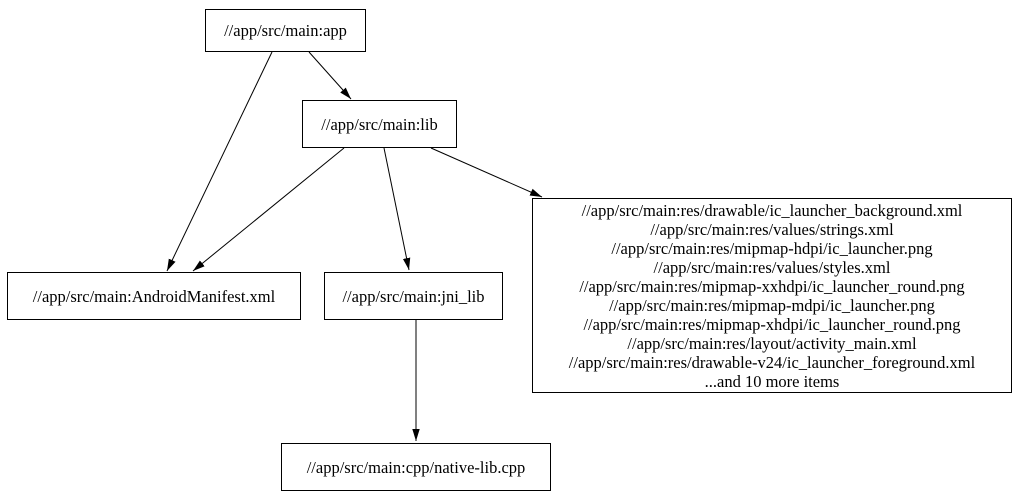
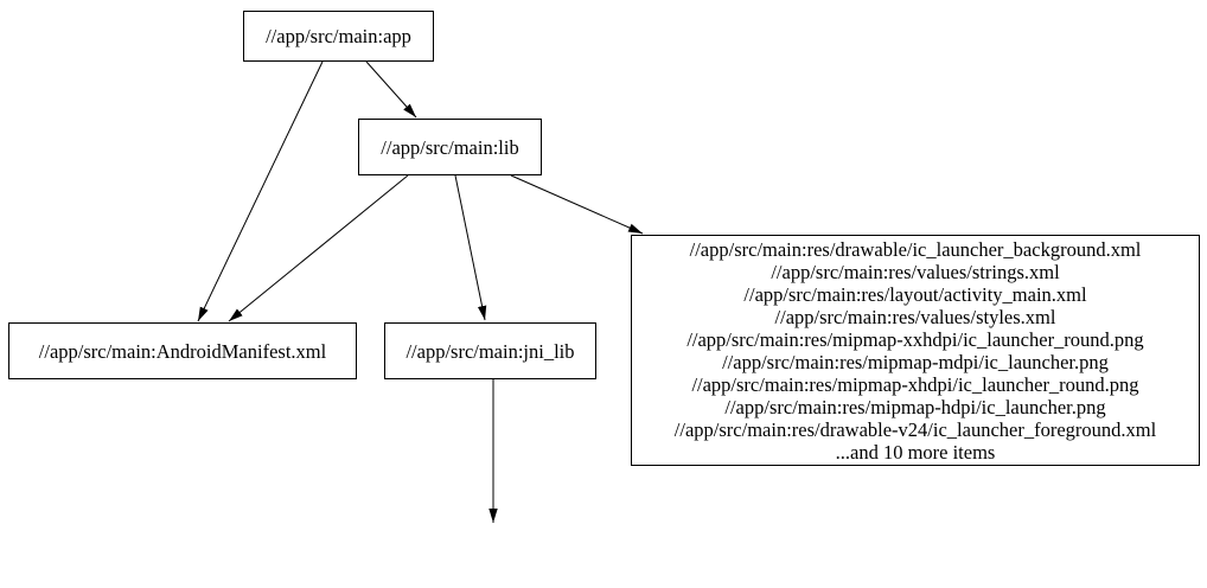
  //app/src/main:app
  //app/src/main:lib
  //app/src/main:AndroidManifest.xml
  //app/src/main:jni_lib
  //app/src/main:res/drawable/ic_launcher_background.xml
  //app/src/main:res/values/strings.xml
- //app/src/main:res/mipmap-hdpi/ic_launcher.png
+ //app/src/main:res/layout/activity_main.xml
  //app/src/main:res/values/styles.xml
  //app/src/main:res/mipmap-xxhdpi/ic_launcher_round.png
  //app/src/main:res/mipmap-mdpi/ic_launcher.png
  //app/src/main:res/mipmap-xhdpi/ic_launcher_round.png
- //app/src/main:res/layout/activity_main.xml
+ //app/src/main:res/mipmap-hdpi/ic_launcher.png
  //app/src/main:res/drawable-v24/ic_launcher_foreground.xml
  ...and 10 more items
- //app/src/main:cpp/native-lib.cpp
